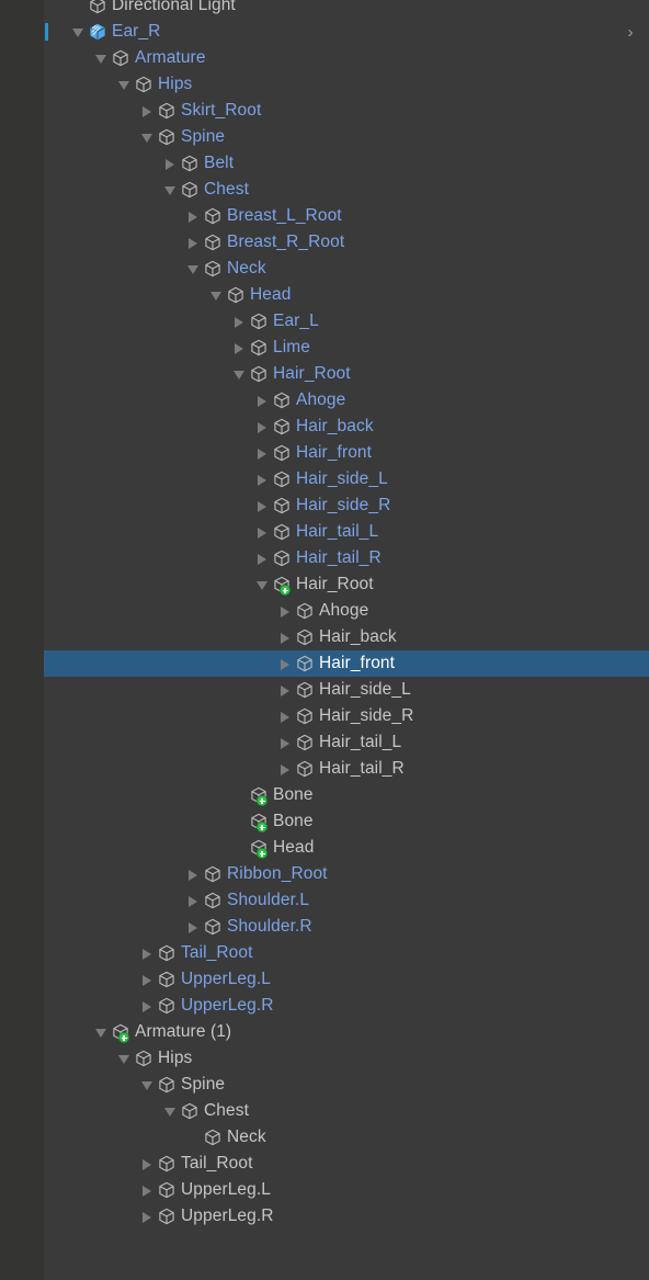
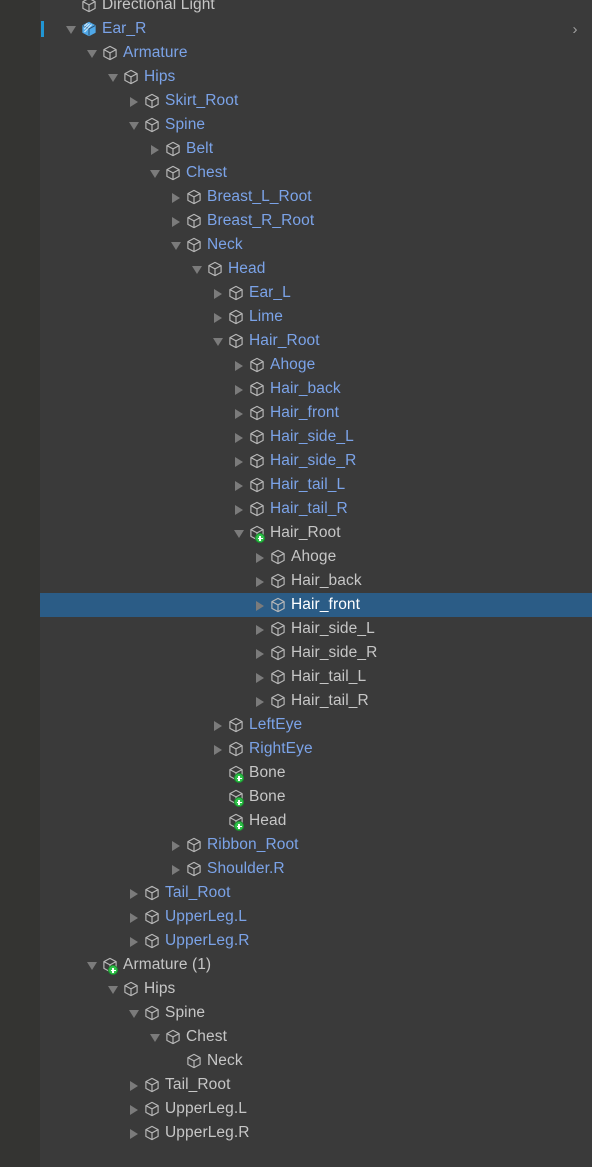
  Directional Light
  Ear_R
  ›
  Armature
  Hips
  Skirt_Root
  Spine
  Belt
  Chest
  Breast_L_Root
  Breast_R_Root
  Neck
  Head
  Ear_L
  Lime
  Hair_Root
  Ahoge
  Hair_back
  Hair_front
  Hair_side_L
  Hair_side_R
  Hair_tail_L
  Hair_tail_R
  Hair_Root
  Ahoge
  Hair_back
  Hair_front
  Hair_side_L
  Hair_side_R
  Hair_tail_L
  Hair_tail_R
+ LeftEye
+ RightEye
  Bone
  Bone
  Head
  Ribbon_Root
- Shoulder.L
  Shoulder.R
  Tail_Root
  UpperLeg.L
  UpperLeg.R
  Armature (1)
  Hips
  Spine
  Chest
  Neck
  Tail_Root
  UpperLeg.L
  UpperLeg.R
